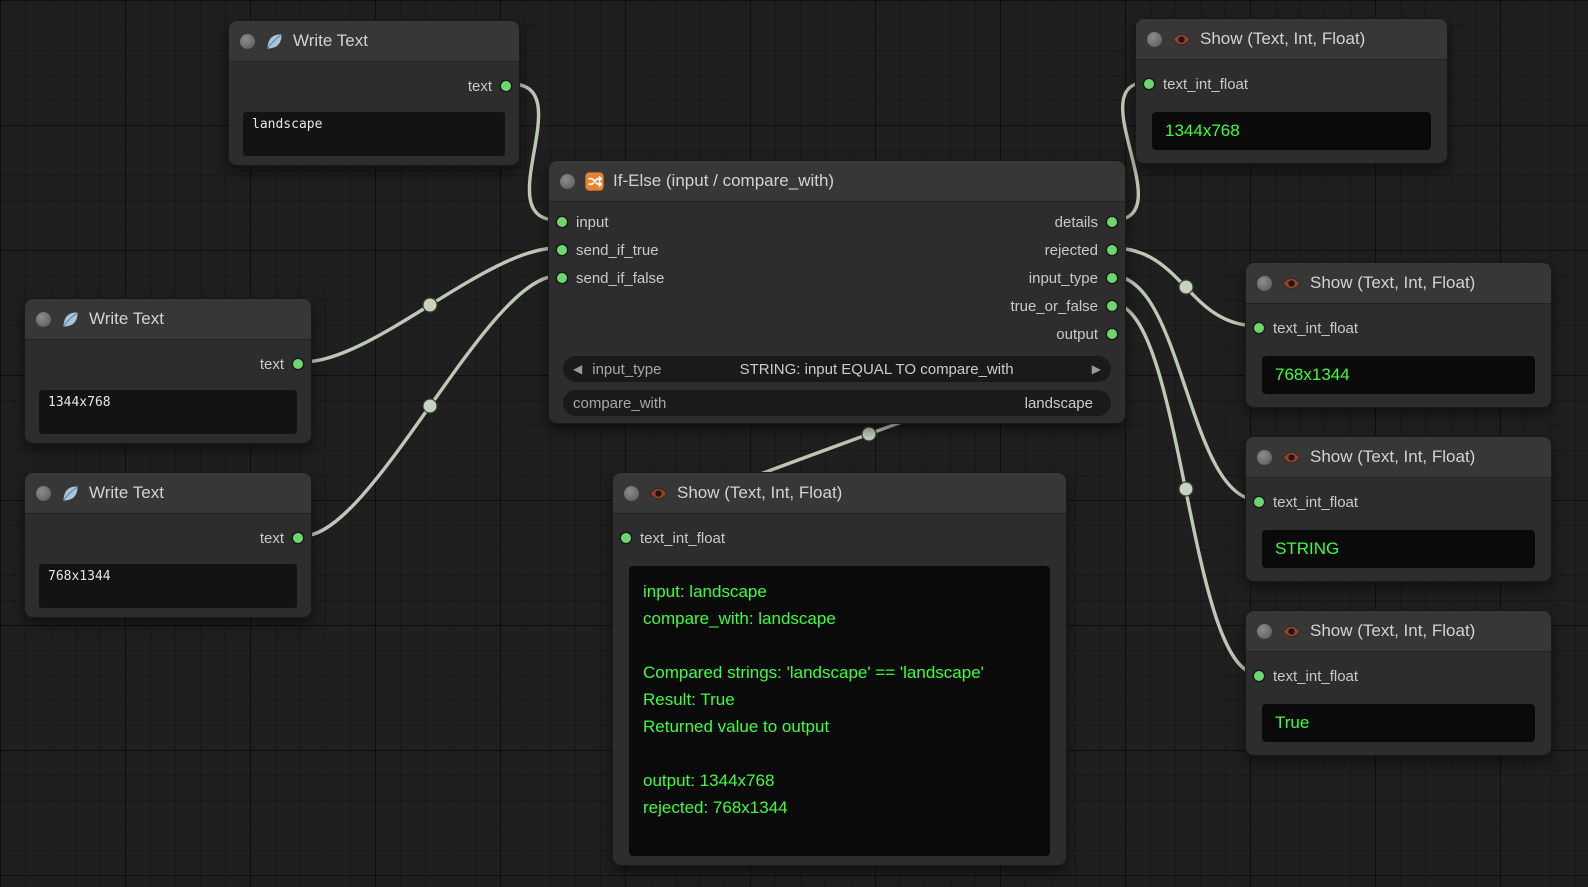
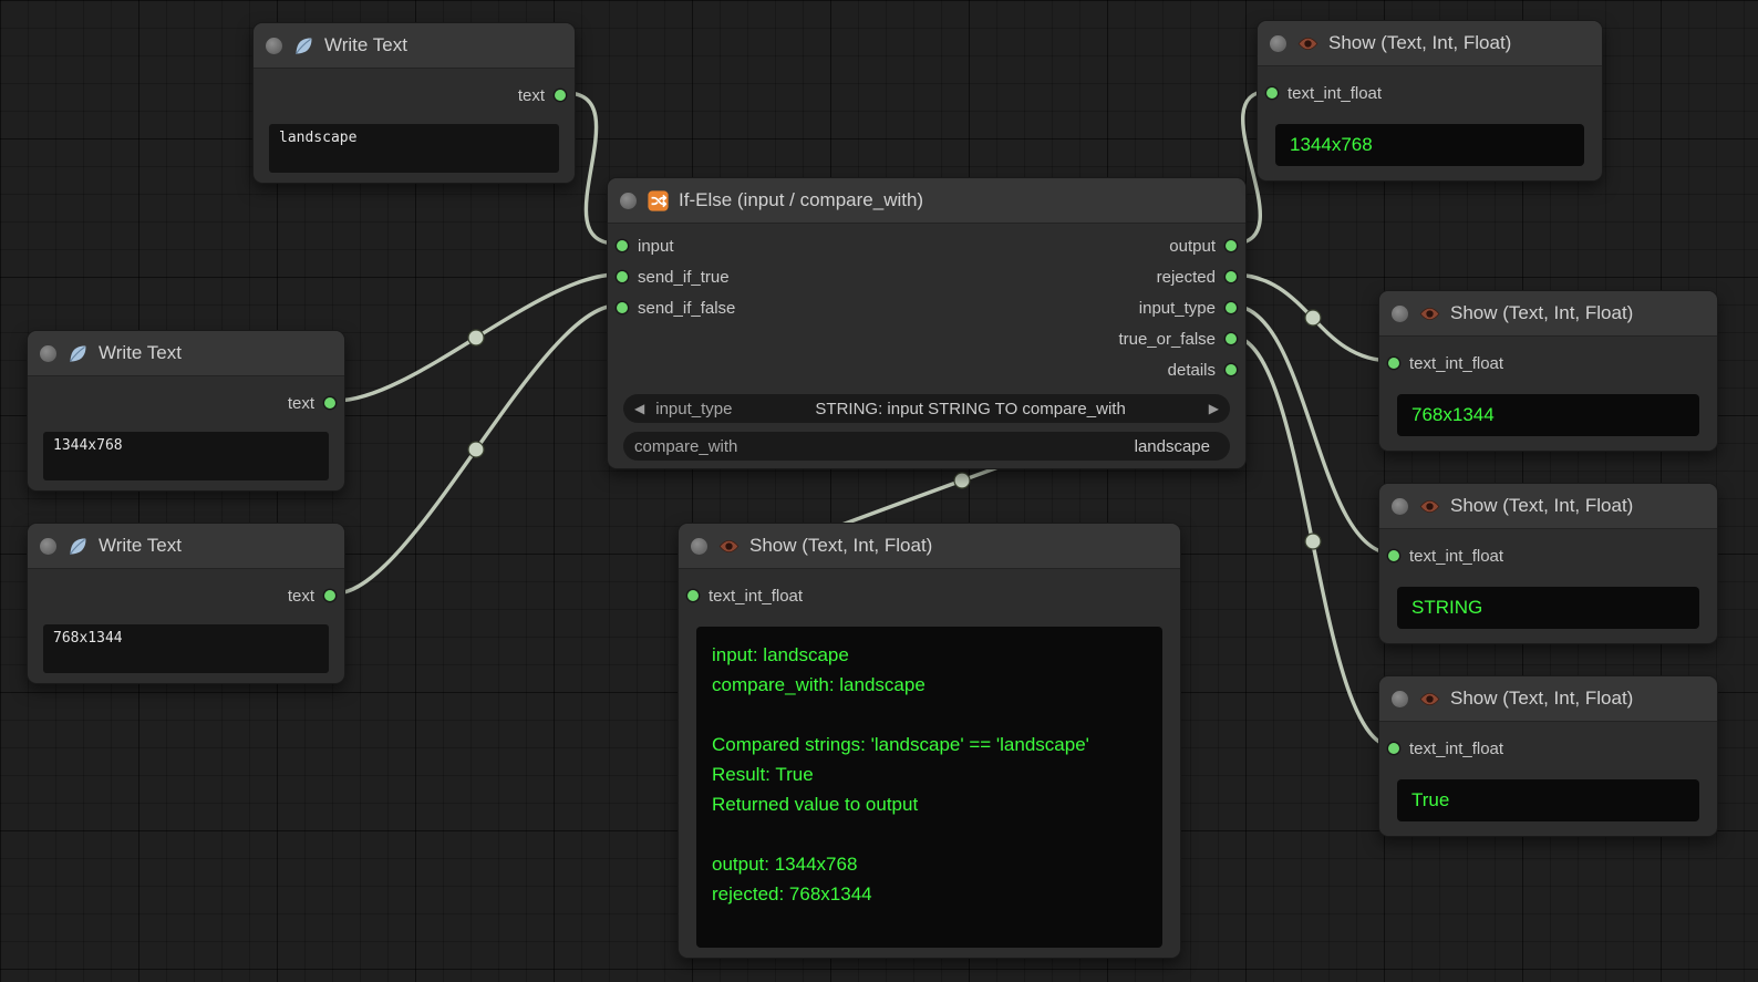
  Write Text
  text
  landscape
  Write Text
  text
  1344x768
  Write Text
  text
  768x1344
  If-Else (input / compare_with)
  input
  send_if_true
  send_if_false
- details
+ output
  rejected
  input_type
  true_or_false
- output
+ details
  ◀
  input_type
- STRING: input EQUAL TO compare_with
+ STRING: input STRING TO compare_with
  ▶
  compare_with
  landscape
  Show (Text, Int, Float)
  text_int_float
  1344x768
  Show (Text, Int, Float)
  text_int_float
  768x1344
  Show (Text, Int, Float)
  text_int_float
  STRING
  Show (Text, Int, Float)
  text_int_float
  True
  Show (Text, Int, Float)
  text_int_float
  input: landscape
  compare_with: landscape
  Compared strings: 'landscape' == 'landscape'
  Result: True
  Returned value to output
  output: 1344x768
  rejected: 768x1344
